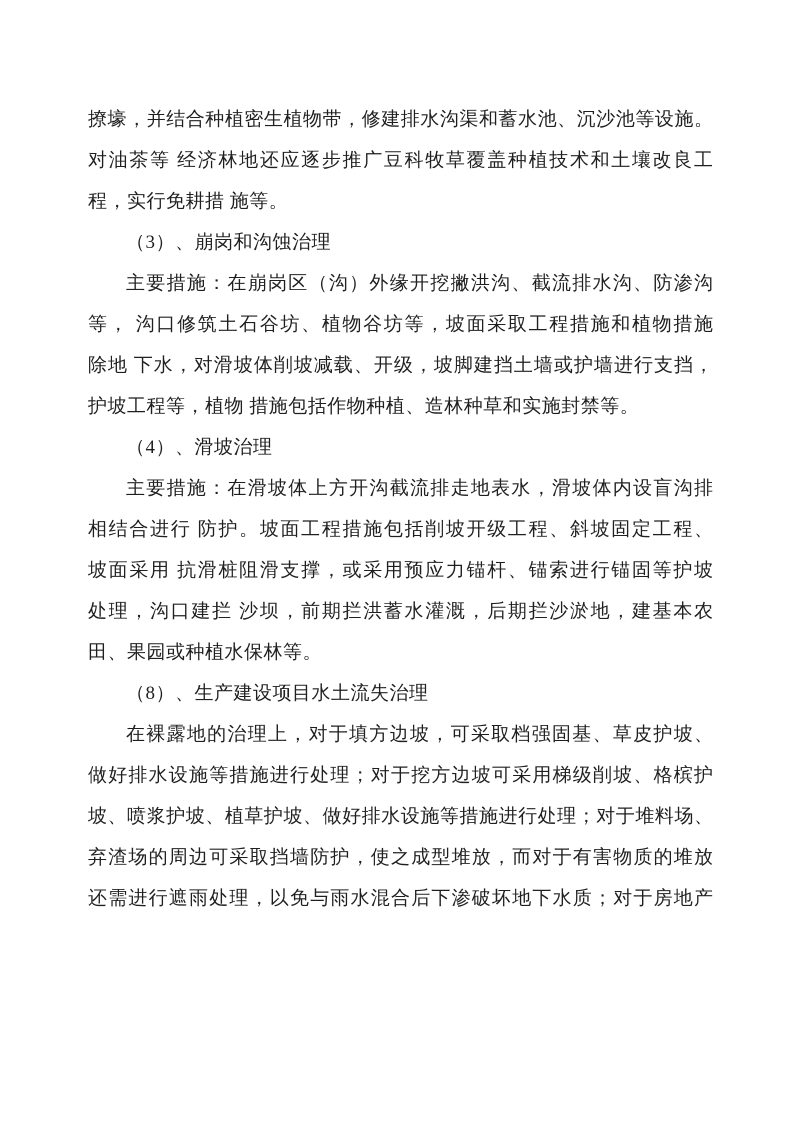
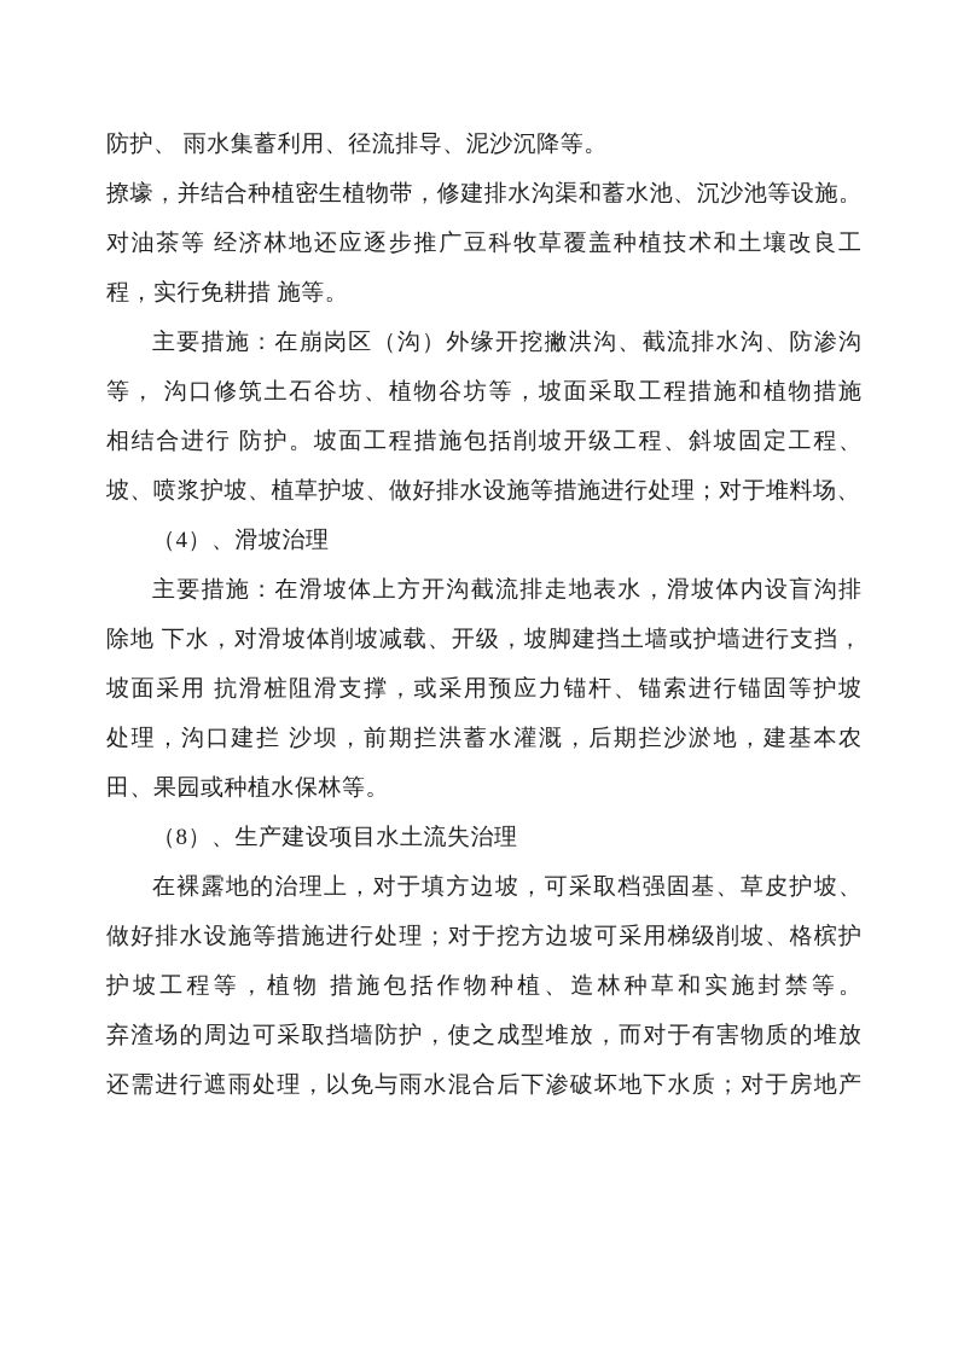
+ 防护、 雨水集蓄利用、径流排导、泥沙沉降等。
  撩壕，并结合种植密生植物带，修建排水沟渠和蓄水池、沉沙池等设施。
  对油茶等 经济林地还应逐步推广豆科牧草覆盖种植技术和土壤改良工
  程，实行免耕措 施等。
- （3）、崩岗和沟蚀治理
  主要措施：在崩岗区（沟）外缘开挖撇洪沟、截流排水沟、防渗沟
  等， 沟口修筑土石谷坊、植物谷坊等，坡面采取工程措施和植物措施
- 除地 下水，对滑坡体削坡减载、开级，坡脚建挡土墙或护墙进行支挡，
+ 相结合进行 防护。坡面工程措施包括削坡开级工程、斜坡固定工程、
- 护坡工程等，植物 措施包括作物种植、造林种草和实施封禁等。
+ 坡、喷浆护坡、植草护坡、做好排水设施等措施进行处理；对于堆料场、
  （4）、滑坡治理
  主要措施：在滑坡体上方开沟截流排走地表水，滑坡体内设盲沟排
- 相结合进行 防护。坡面工程措施包括削坡开级工程、斜坡固定工程、
+ 除地 下水，对滑坡体削坡减载、开级，坡脚建挡土墙或护墙进行支挡，
  坡面采用 抗滑桩阻滑支撑，或采用预应力锚杆、锚索进行锚固等护坡
  处理，沟口建拦 沙坝，前期拦洪蓄水灌溉，后期拦沙淤地，建基本农
  田、果园或种植水保林等。
  （8）、生产建设项目水土流失治理
  在裸露地的治理上，对于填方边坡，可采取档强固基、草皮护坡、
  做好排水设施等措施进行处理；对于挖方边坡可采用梯级削坡、格槟护
- 坡、喷浆护坡、植草护坡、做好排水设施等措施进行处理；对于堆料场、
+ 护坡工程等，植物 措施包括作物种植、造林种草和实施封禁等。
  弃渣场的周边可采取挡墙防护，使之成型堆放，而对于有害物质的堆放
  还需进行遮雨处理，以免与雨水混合后下渗破坏地下水质；对于房地产
